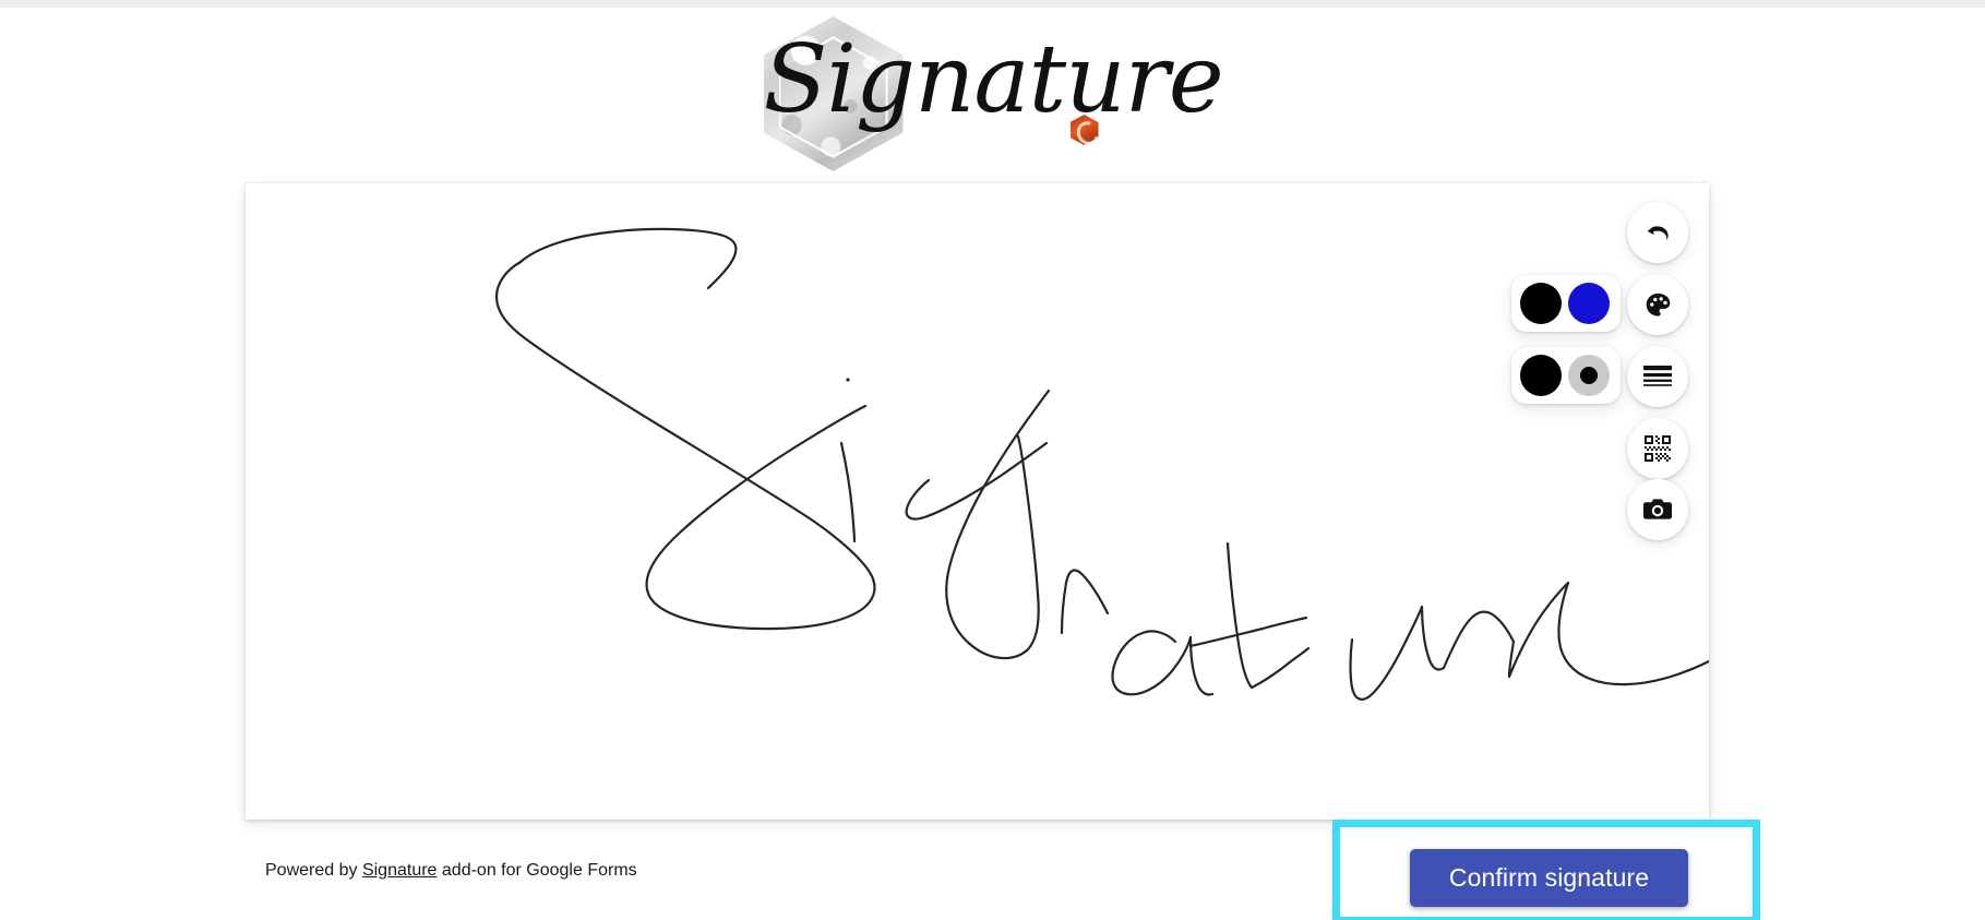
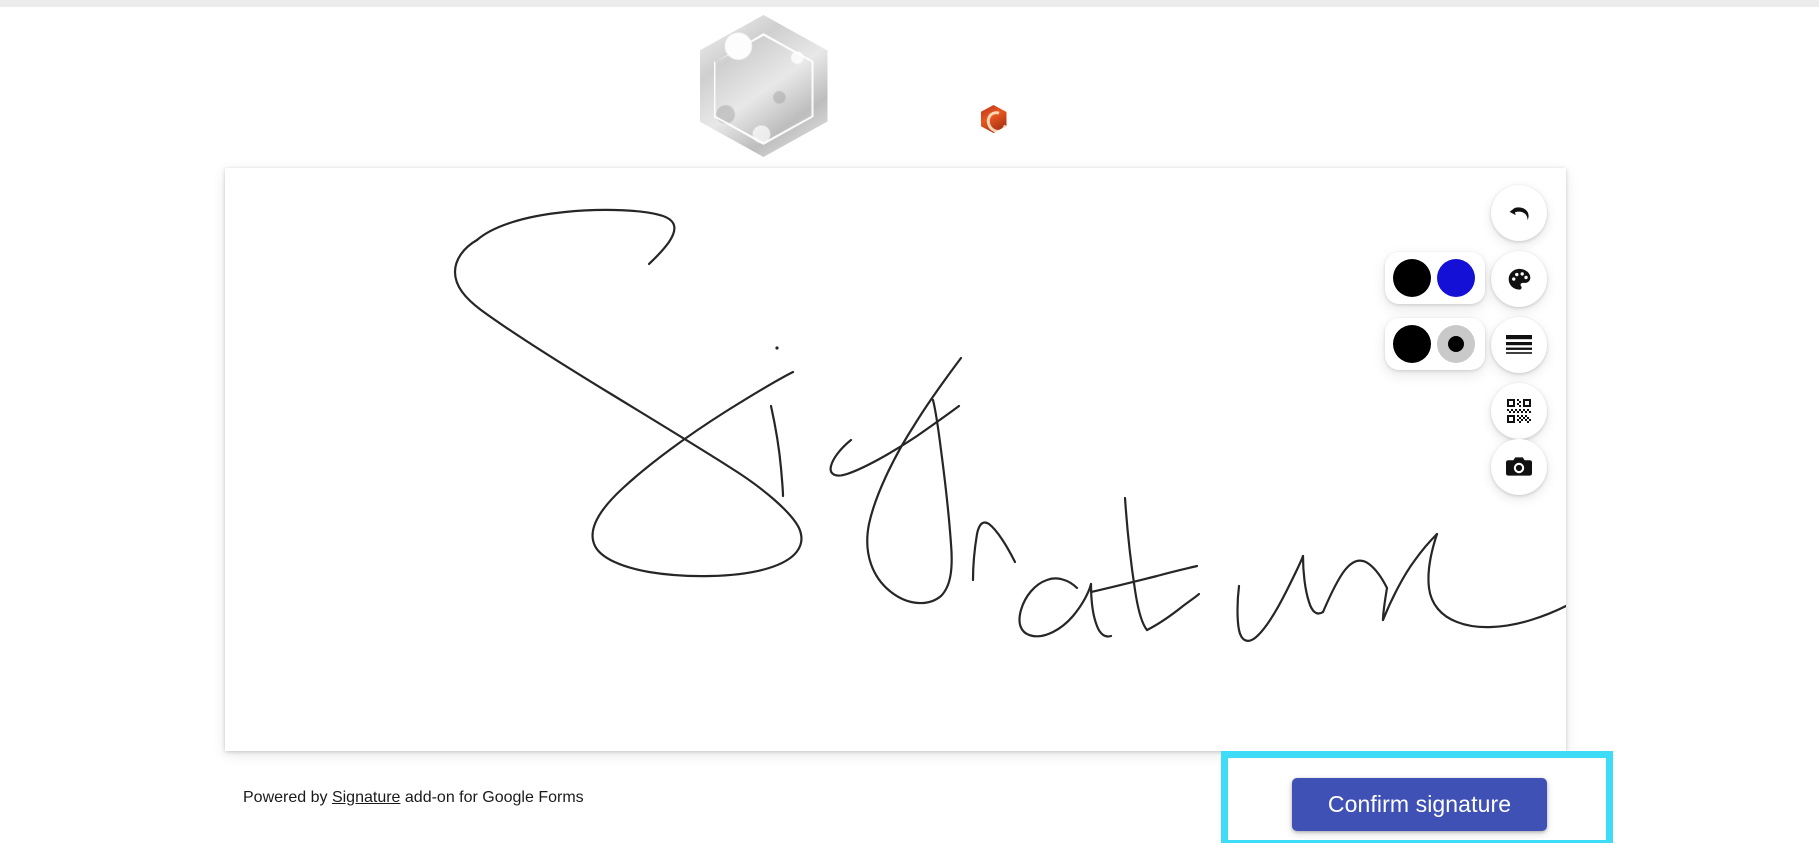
- Signature
  Powered by Signature add-on for Google Forms
  Confirm signature
